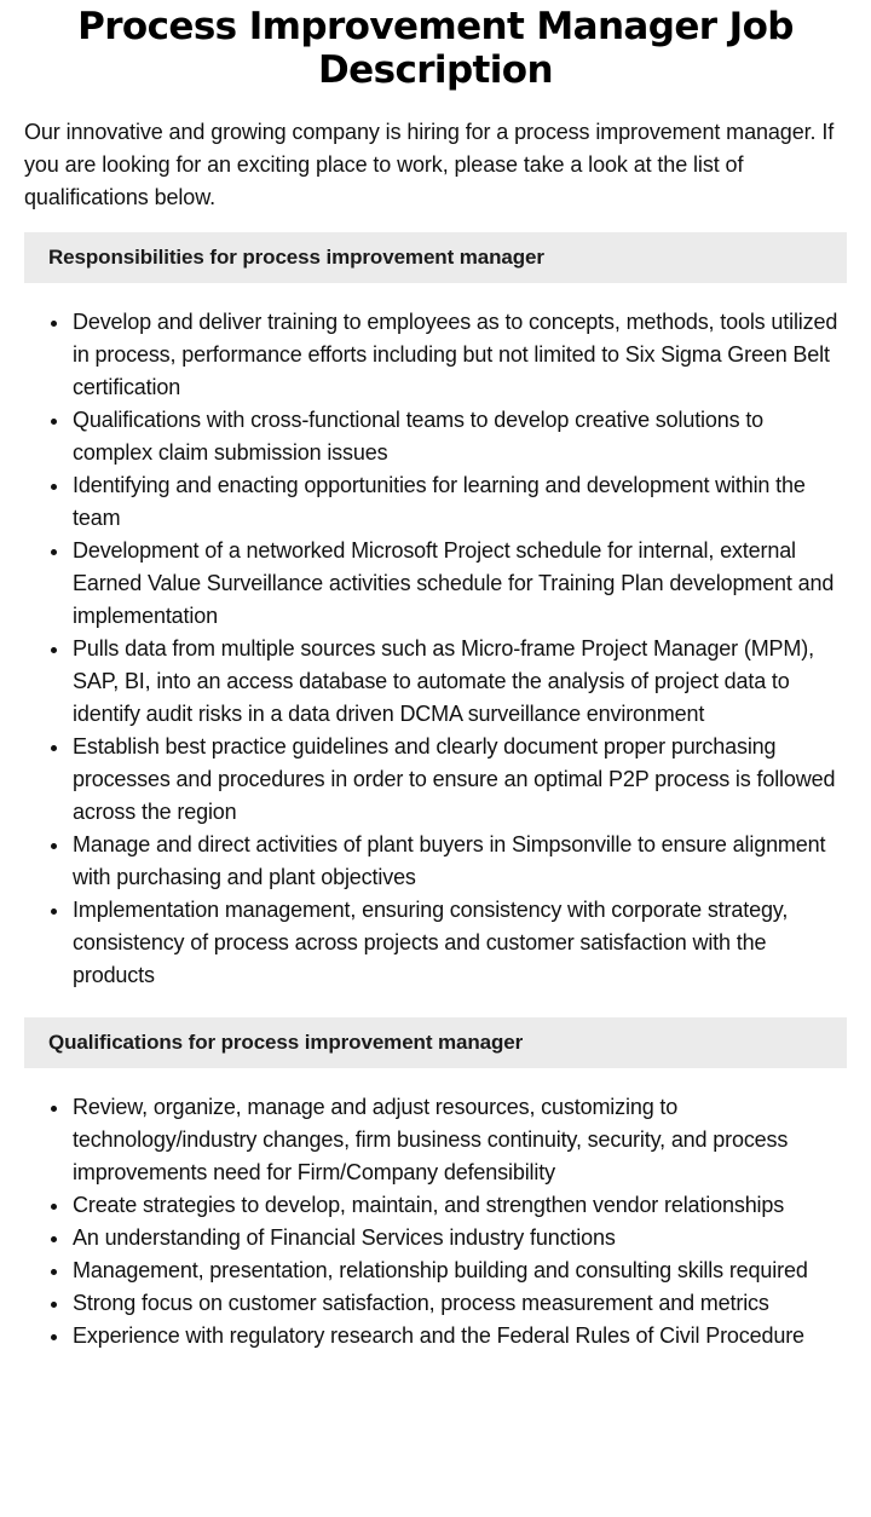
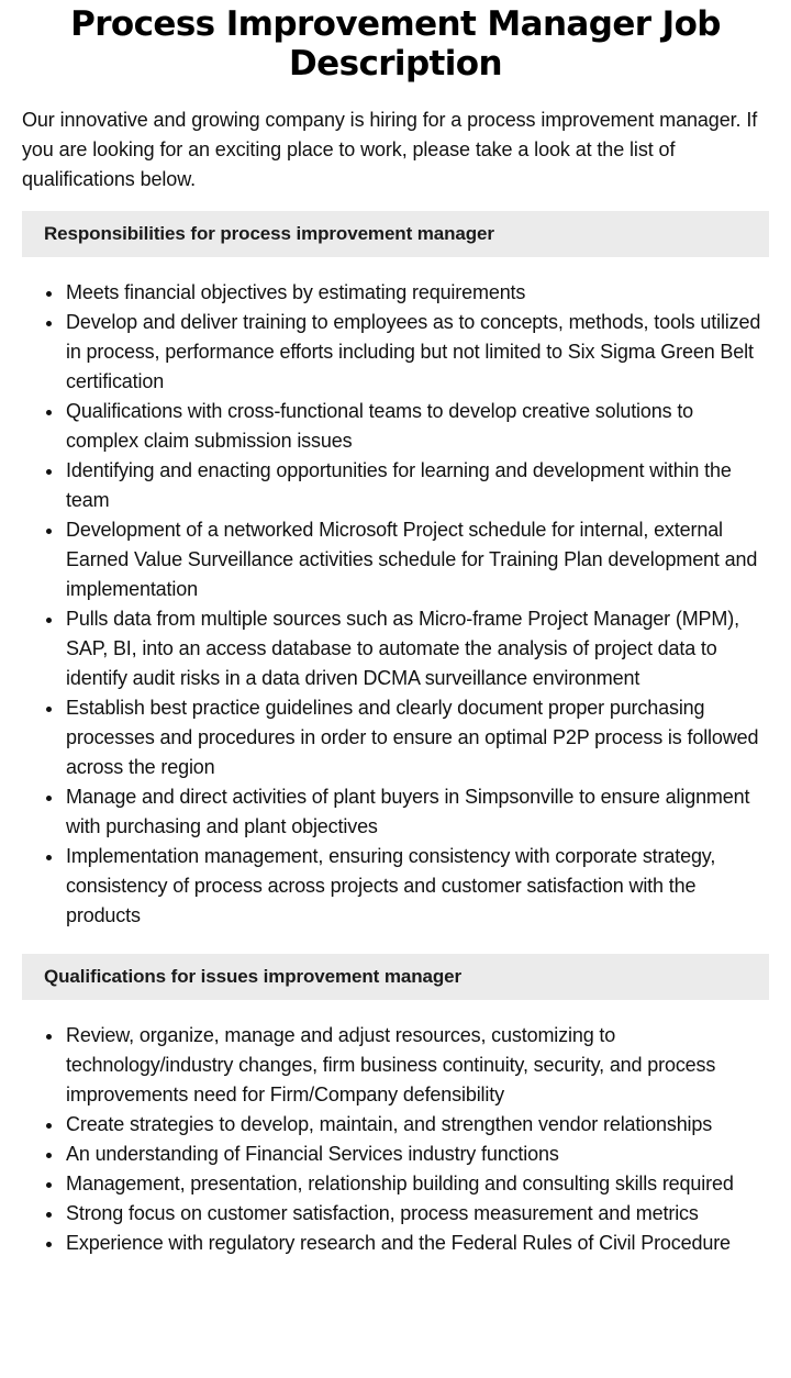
  Process Improvement Manager Job Description
  Our innovative and growing company is hiring for a process improvement manager. If you are looking for an exciting place to work, please take a look at the list of qualifications below.
  Responsibilities for process improvement manager
+ Meets financial objectives by estimating requirements
  Develop and deliver training to employees as to concepts, methods, tools utilized in process, performance efforts including but not limited to Six Sigma Green Belt certification
  Qualifications with cross-functional teams to develop creative solutions to complex claim submission issues
  Identifying and enacting opportunities for learning and development within the team
  Development of a networked Microsoft Project schedule for internal, external Earned Value Surveillance activities schedule for Training Plan development and implementation
  Pulls data from multiple sources such as Micro-frame Project Manager (MPM), SAP, BI, into an access database to automate the analysis of project data to identify audit risks in a data driven DCMA surveillance environment
  Establish best practice guidelines and clearly document proper purchasing processes and procedures in order to ensure an optimal P2P process is followed across the region
  Manage and direct activities of plant buyers in Simpsonville to ensure alignment with purchasing and plant objectives
  Implementation management, ensuring consistency with corporate strategy, consistency of process across projects and customer satisfaction with the products
- Qualifications for process improvement manager
+ Qualifications for issues improvement manager
  Review, organize, manage and adjust resources, customizing to technology/industry changes, firm business continuity, security, and process improvements need for Firm/Company defensibility
  Create strategies to develop, maintain, and strengthen vendor relationships
  An understanding of Financial Services industry functions
  Management, presentation, relationship building and consulting skills required
  Strong focus on customer satisfaction, process measurement and metrics
  Experience with regulatory research and the Federal Rules of Civil Procedure
